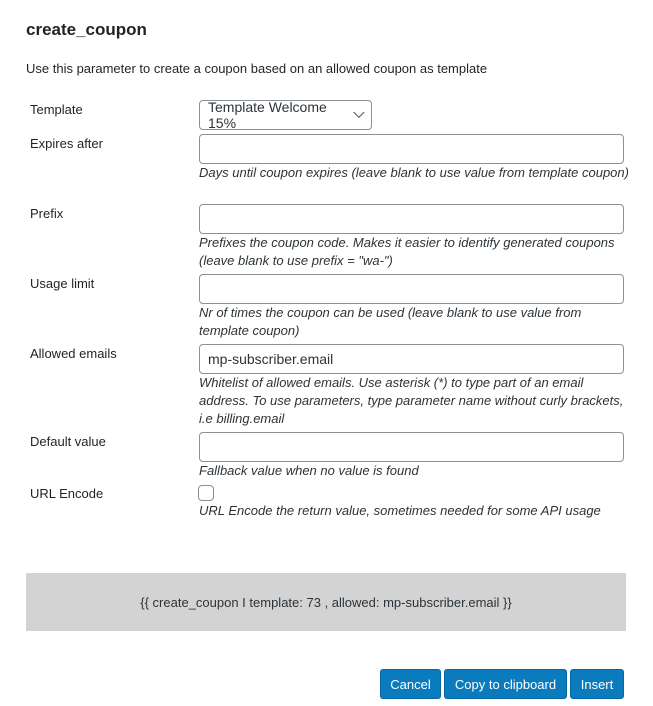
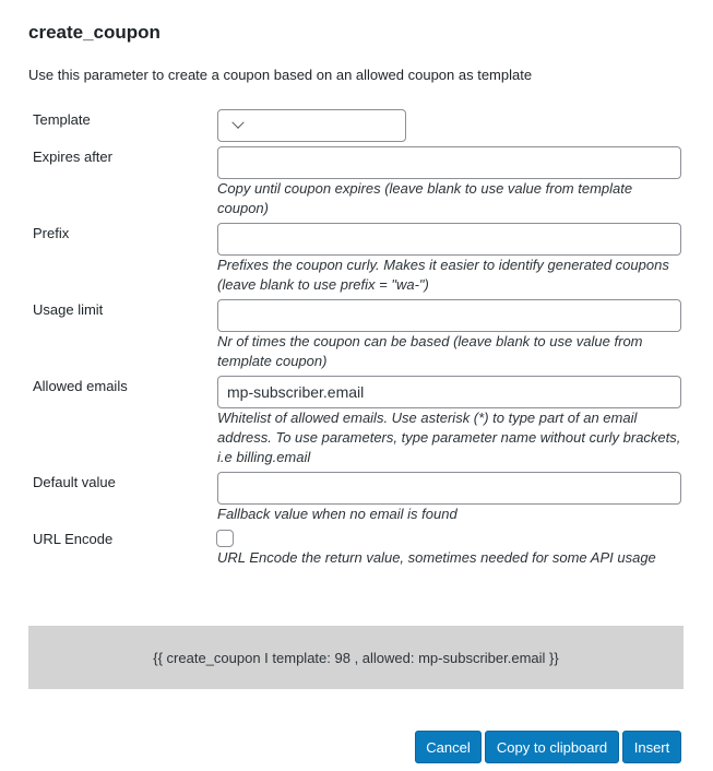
  create_coupon
  Use this parameter to create a coupon based on an allowed coupon as template
  Template
- Template Welcome 15%
  Expires after
- Days until coupon expires (leave blank to use value from template coupon)
+ Copy until coupon expires (leave blank to use value from template coupon)
  Prefix
- Prefixes the coupon code. Makes it easier to identify generated coupons (leave blank to use prefix = "wa-")
+ Prefixes the coupon curly. Makes it easier to identify generated coupons (leave blank to use prefix = "wa-")
  Usage limit
- Nr of times the coupon can be used (leave blank to use value from template coupon)
+ Nr of times the coupon can be based (leave blank to use value from template coupon)
  Allowed emails
  mp-subscriber.email
  Whitelist of allowed emails. Use asterisk (*) to type part of an email address. To use parameters, type parameter name without curly brackets, i.e billing.email
  Default value
- Fallback value when no value is found
+ Fallback value when no email is found
  URL Encode
  URL Encode the return value, sometimes needed for some API usage
- {{ create_coupon I template: 73 , allowed: mp-subscriber.email }}
+ {{ create_coupon I template: 98 , allowed: mp-subscriber.email }}
  Cancel
  Copy to clipboard
  Insert
